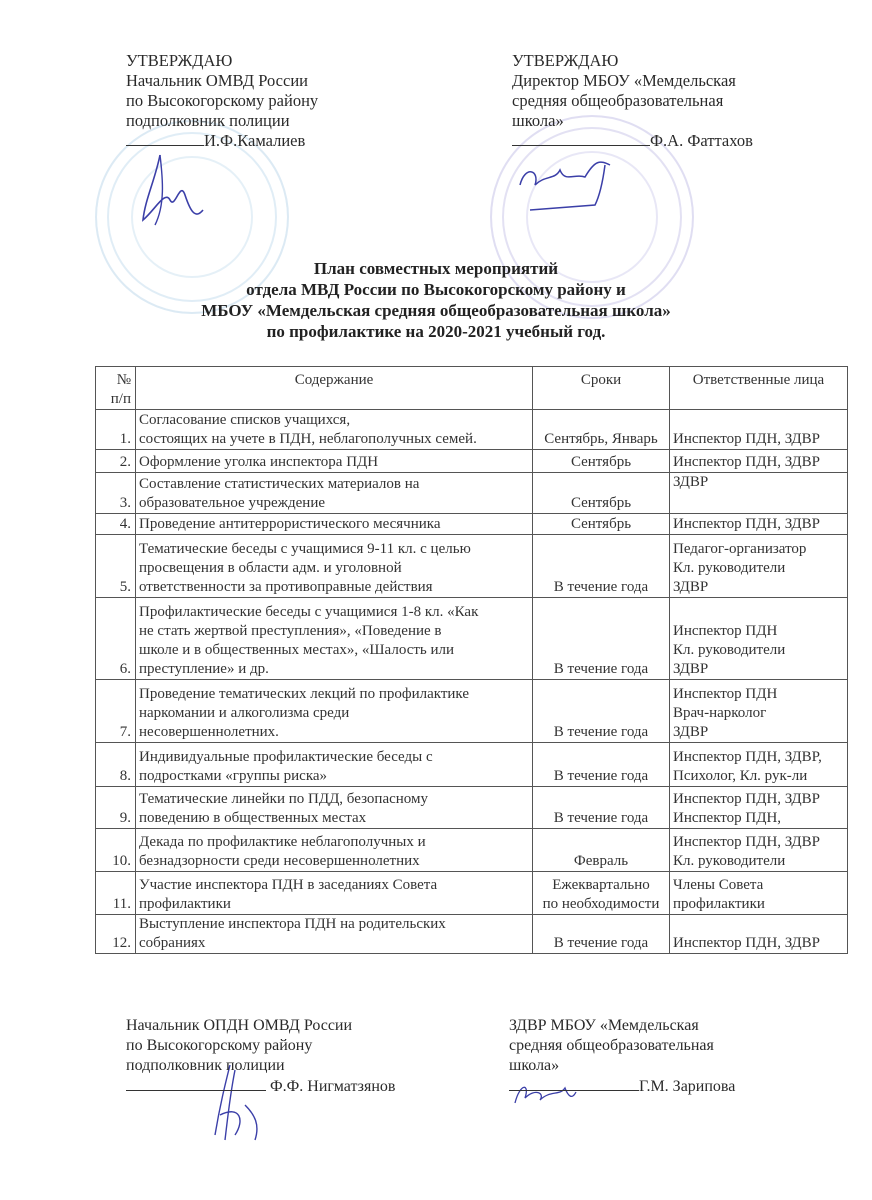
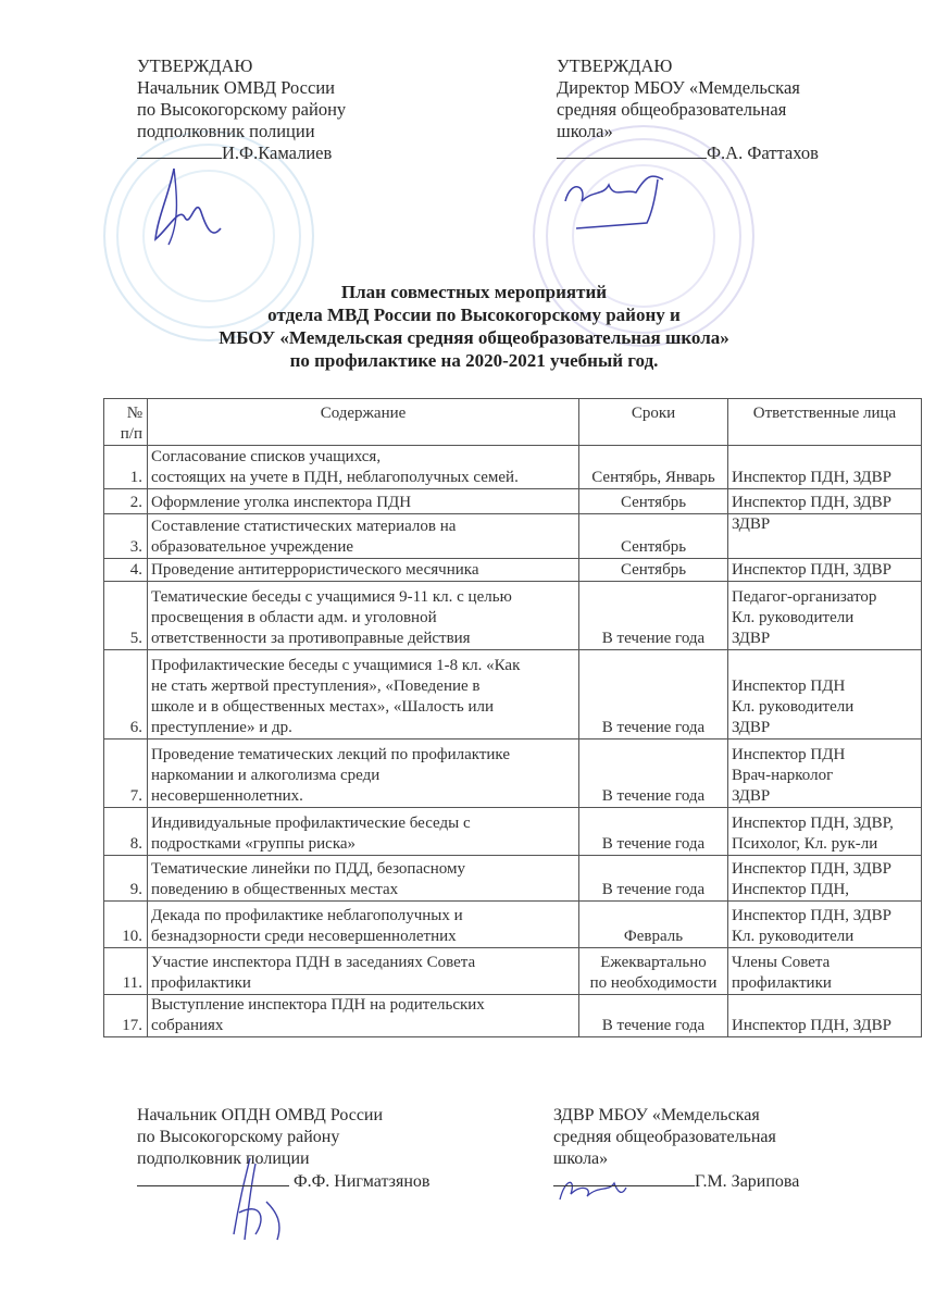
  УТВЕРЖДАЮ
  Начальник ОМВД России
  по Высокогорскому району
  подполковник полиции
  И.Ф.Камалиев
  УТВЕРЖДАЮ
  Директор МБОУ «Мемдельская
  средняя общеобразовательная
  школа»
  Ф.А. Фаттахов
  План совместных мероприятий
  отдела МВД России по Высокогорскому району и
  МБОУ «Мемдельская средняя общеобразовательная школа»
  по профилактике на 2020-2021 учебный год.
  № п/п	Содержание	Сроки	Ответственные лица
  1.	Согласование списков учащихся,состоящих на учете в ПДН, неблагополучных семей.	Сентябрь, Январь	Инспектор ПДН, ЗДВР
  2.	Оформление уголка инспектора ПДН	Сентябрь	Инспектор ПДН, ЗДВР
  3.	Составление статистических материалов наобразовательное учреждение	Сентябрь	ЗДВР
  4.	Проведение антитеррористического месячника	Сентябрь	Инспектор ПДН, ЗДВР
  5.	Тематические беседы с учащимися 9-11 кл. с цельюпросвещения в области адм. и уголовнойответственности за противоправные действия	В течение года	Педагог-организаторКл. руководителиЗДВР
  6.	Профилактические беседы с учащимися 1-8 кл. «Какне стать жертвой преступления», «Поведение вшколе и в общественных местах», «Шалость илипреступление» и др.	В течение года	Инспектор ПДНКл. руководителиЗДВР
  7.	Проведение тематических лекций по профилактикенаркомании и алкоголизма срединесовершеннолетних.	В течение года	Инспектор ПДНВрач-наркологЗДВР
  8.	Индивидуальные профилактические беседы сподростками «группы риска»	В течение года	Инспектор ПДН, ЗДВР,Психолог, Кл. рук-ли
  9.	Тематические линейки по ПДД, безопасномуповедению в общественных местах	В течение года	Инспектор ПДН, ЗДВРИнспектор ПДН,
  10.	Декада по профилактике неблагополучных ибезнадзорности среди несовершеннолетних	Февраль	Инспектор ПДН, ЗДВРКл. руководители
  11.	Участие инспектора ПДН в заседаниях Советапрофилактики	Ежеквартальнопо необходимости	Члены Советапрофилактики
- 12.	Выступление инспектора ПДН на родительскихсобраниях	В течение года	Инспектор ПДН, ЗДВР
+ 17.	Выступление инспектора ПДН на родительскихсобраниях	В течение года	Инспектор ПДН, ЗДВР
  Начальник ОПДН ОМВД России
  по Высокогорскому району
  подполковник полиции
  Ф.Ф. Нигматзянов
  ЗДВР МБОУ «Мемдельская
  средняя общеобразовательная
  школа»
  Г.М. Зарипова
